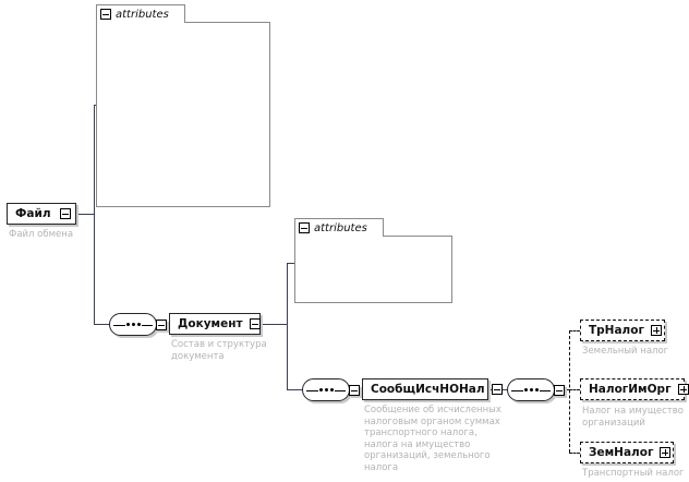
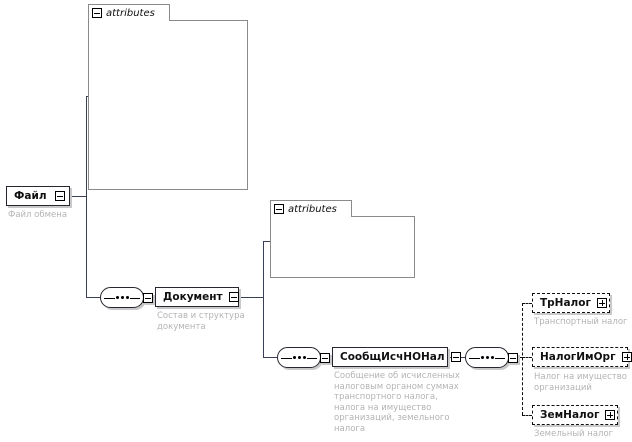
  attributes
  Файл
  Файл обмена
  Документ
  Состав и структура
  документа
  attributes
  СообщИсчНОНал
  Сообщение об исчисленных
  налоговым органом суммах
  транспортного налога,
  налога на имущество
  организаций, земельного
  налога
  ТрНалог
- Земельный налог
+ Транспортный налог
  НалогИмОрг
  Налог на имущество
  организаций
  ЗемНалог
- Транспортный налог
+ Земельный налог
